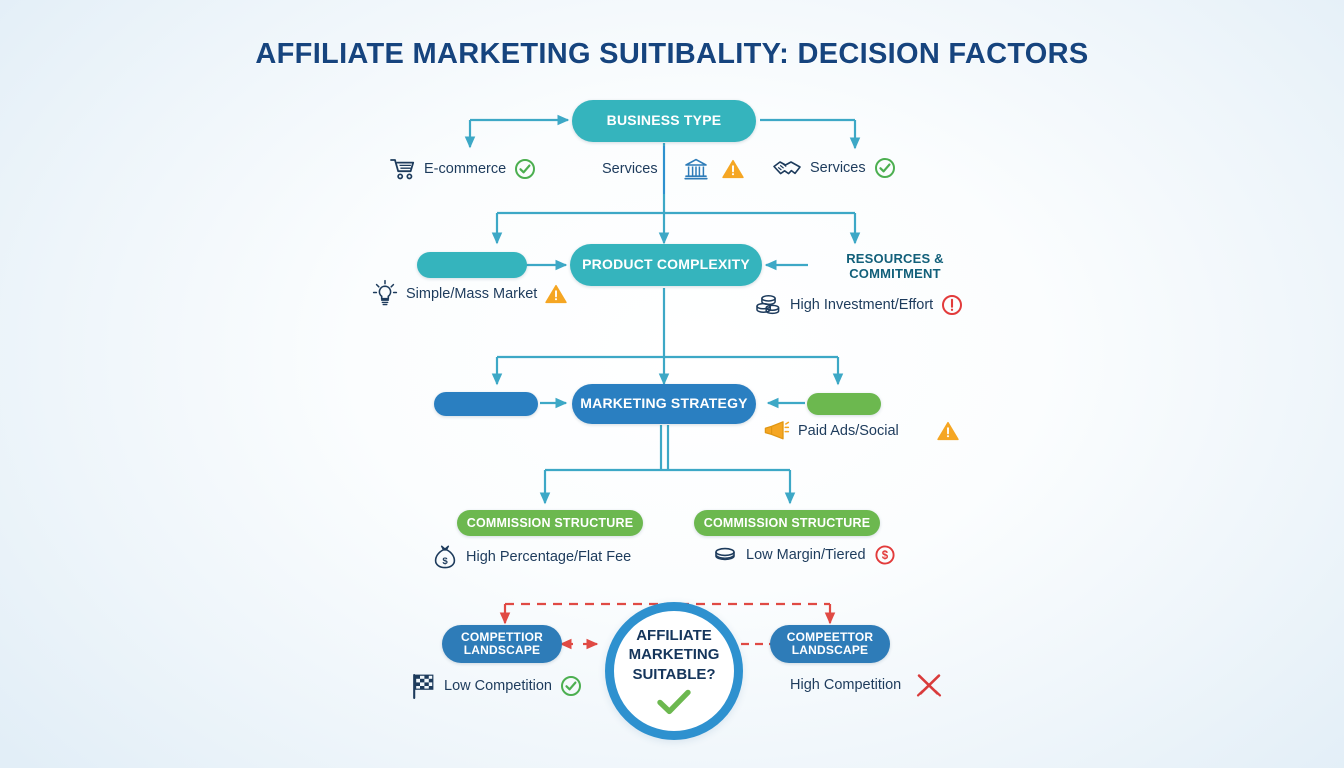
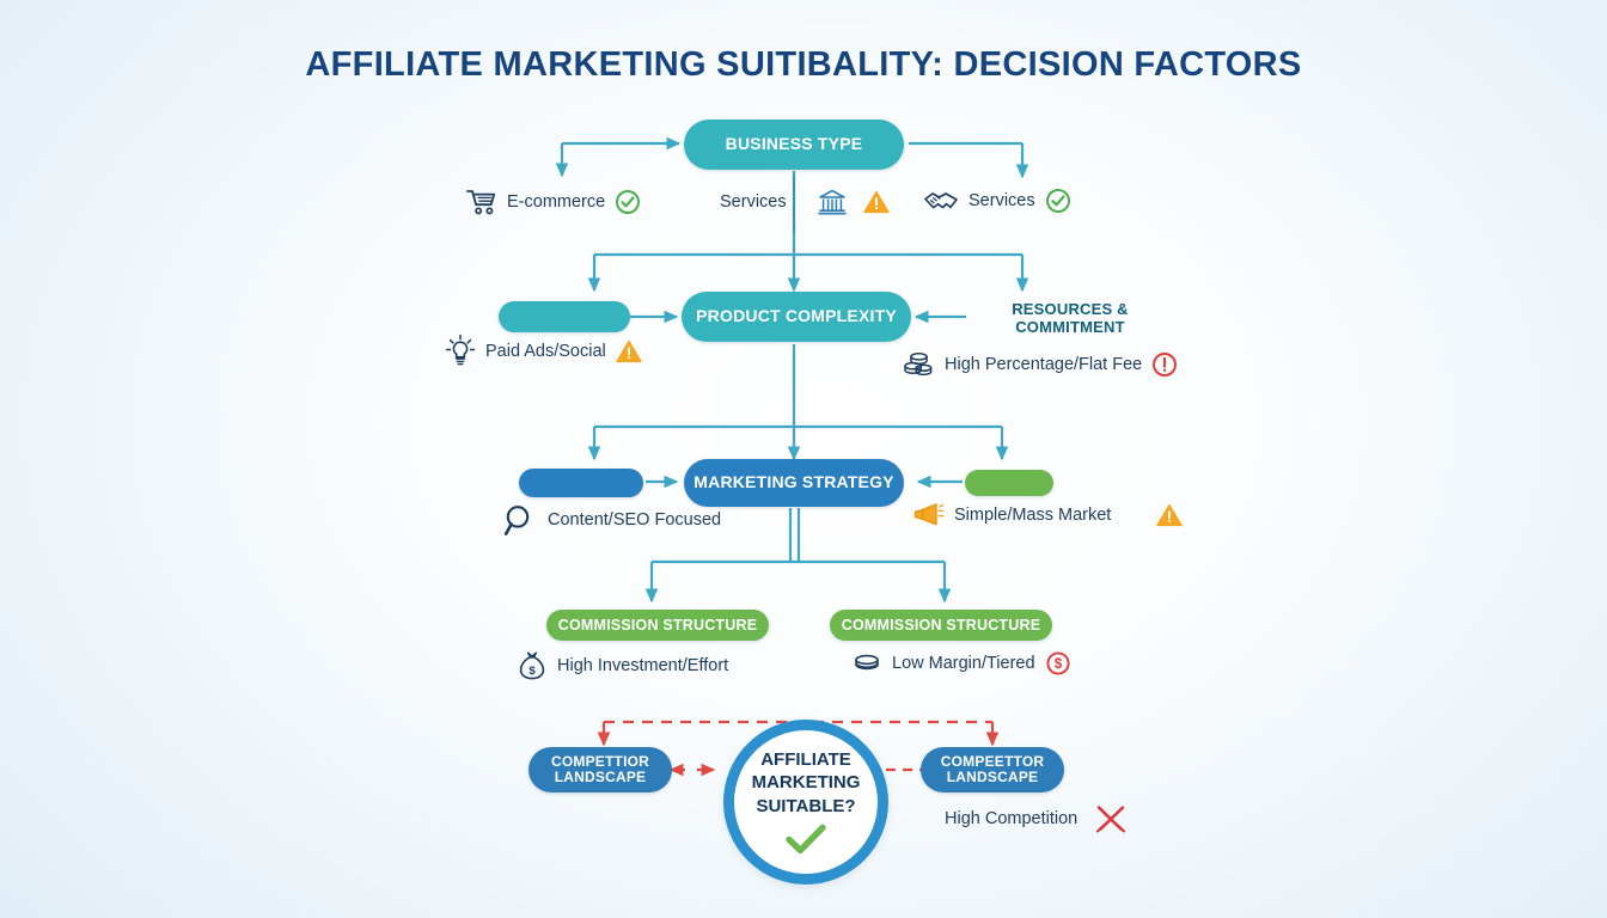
  AFFILIATE MARKETING SUITIBALITY: DECISION FACTORS
  BUSINESS TYPE
  E-commerce
  Services
  Services
  PRODUCT COMPLEXITY
  RESOURCES & COMMITMENT
- Simple/Mass Market
+ Paid Ads/Social
- High Investment/Effort
+ High Percentage/Flat Fee
  MARKETING STRATEGY
+ Content/SEO Focused
- Paid Ads/Social
+ Simple/Mass Market
  COMMISSION STRUCTURE
  COMMISSION STRUCTURE
  $
- High Percentage/Flat Fee
+ High Investment/Effort
  Low Margin/Tiered
  $
  COMPETTIOR LANDSCAPE
  COMPEETTOR LANDSCAPE
  AFFILIATE
  MARKETING
  SUITABLE?
- Low Competition
  High Competition
